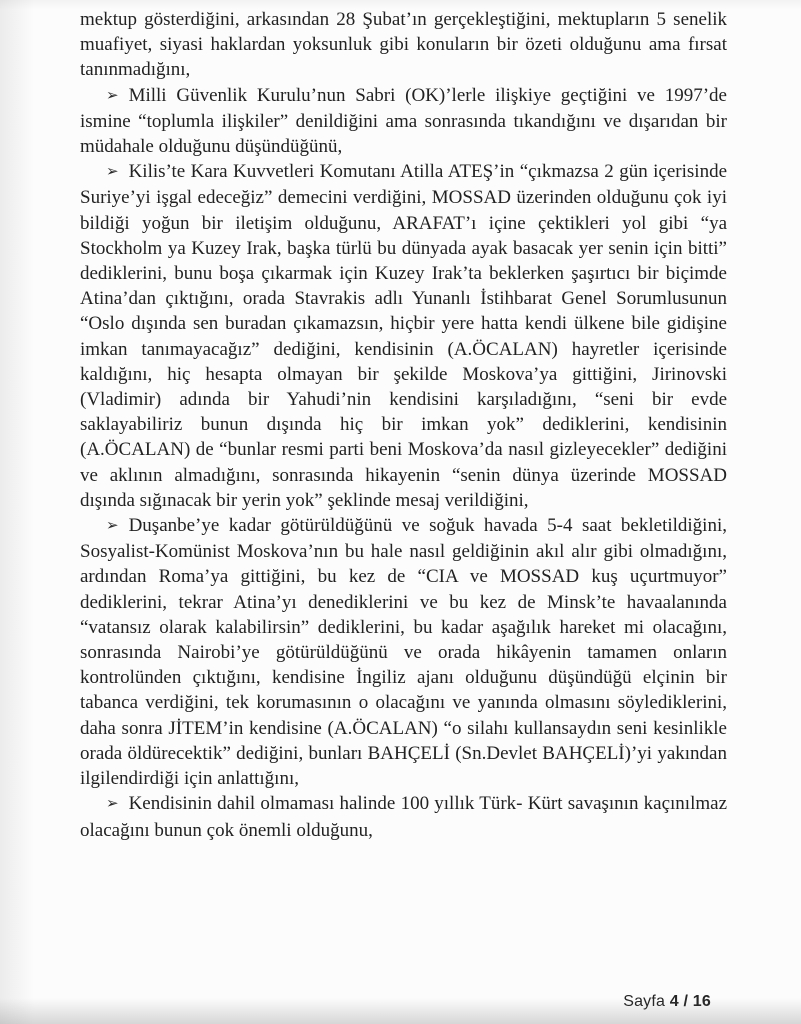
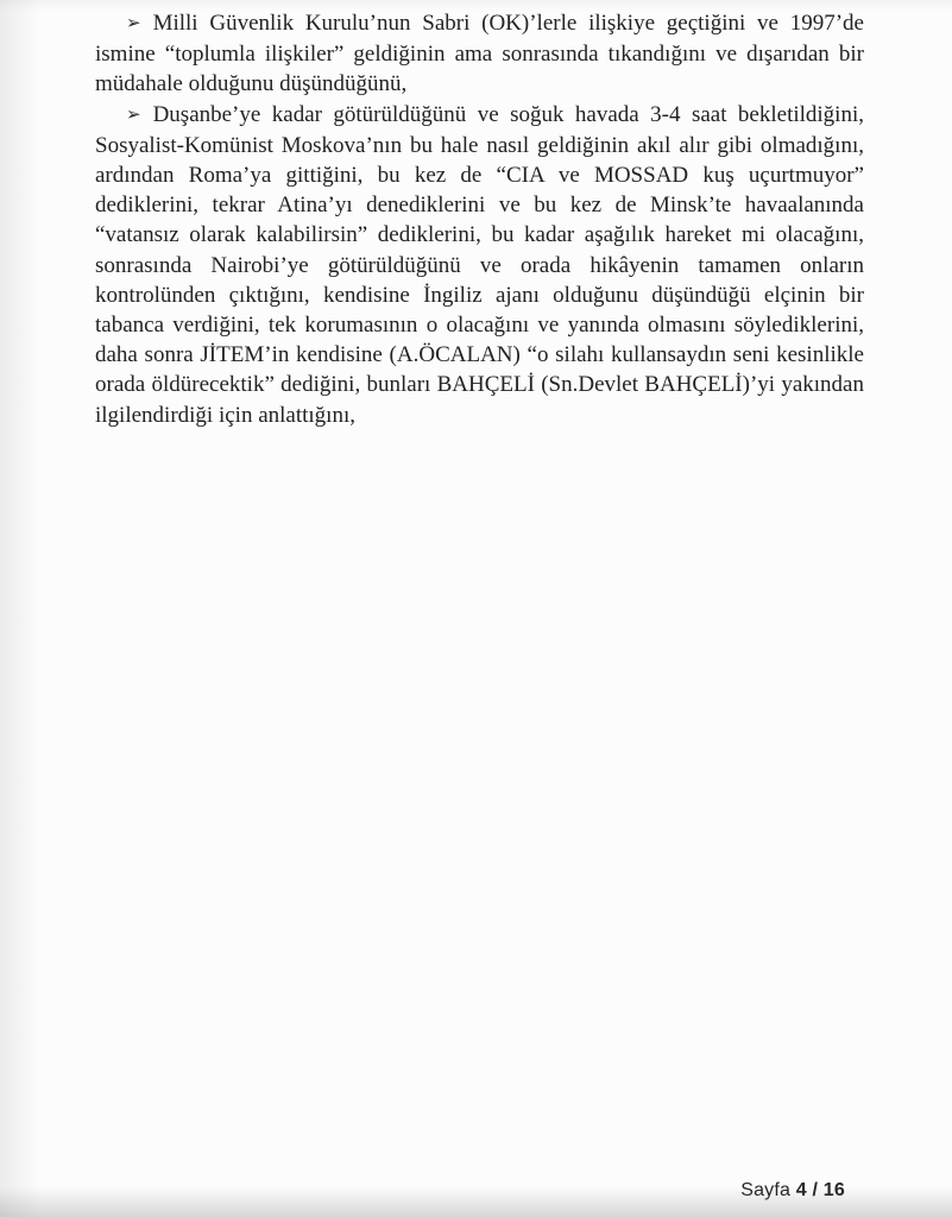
- mektup gösterdiğini, arkasından 28 Şubat’ın gerçekleştiğini, mektupların 5 senelik muafiyet, siyasi haklardan yoksunluk gibi konuların bir özeti olduğunu ama fırsat tanınmadığını,
- ➢ Milli Güvenlik Kurulu’nun Sabri (OK)’lerle ilişkiye geçtiğini ve 1997’de ismine “toplumla ilişkiler” denildiğini ama sonrasında tıkandığını ve dışarıdan bir müdahale olduğunu düşündüğünü,
+ ➢ Milli Güvenlik Kurulu’nun Sabri (OK)’lerle ilişkiye geçtiğini ve 1997’de ismine “toplumla ilişkiler” geldiğinin ama sonrasında tıkandığını ve dışarıdan bir müdahale olduğunu düşündüğünü,
- ➢ Kilis’te Kara Kuvvetleri Komutanı Atilla ATEŞ’in “çıkmazsa 2 gün içerisinde Suriye’yi işgal edeceğiz” demecini verdiğini, MOSSAD üzerinden olduğunu çok iyi bildiği yoğun bir iletişim olduğunu, ARAFAT’ı içine çektikleri yol gibi “ya Stockholm ya Kuzey Irak, başka türlü bu dünyada ayak basacak yer senin için bitti” dediklerini, bunu boşa çıkarmak için Kuzey Irak’ta beklerken şaşırtıcı bir biçimde Atina’dan çıktığını, orada Stavrakis adlı Yunanlı İstihbarat Genel Sorumlusunun “Oslo dışında sen buradan çıkamazsın, hiçbir yere hatta kendi ülkene bile gidişine imkan tanımayacağız” dediğini, kendisinin (A.ÖCALAN) hayretler içerisinde kaldığını, hiç hesapta olmayan bir şekilde Moskova’ya gittiğini, Jirinovski (Vladimir) adında bir Yahudi’nin kendisini karşıladığını, “seni bir evde saklayabiliriz bunun dışında hiç bir imkan yok” dediklerini, kendisinin (A.ÖCALAN) de “bunlar resmi parti beni Moskova’da nasıl gizleyecekler” dediğini ve aklının almadığını, sonrasında hikayenin “senin dünya üzerinde MOSSAD dışında sığınacak bir yerin yok” şeklinde mesaj verildiğini,
- ➢ Duşanbe’ye kadar götürüldüğünü ve soğuk havada 5-4 saat bekletildiğini, Sosyalist-Komünist Moskova’nın bu hale nasıl geldiğinin akıl alır gibi olmadığını, ardından Roma’ya gittiğini, bu kez de “CIA ve MOSSAD kuş uçurtmuyor” dediklerini, tekrar Atina’yı denediklerini ve bu kez de Minsk’te havaalanında “vatansız olarak kalabilirsin” dediklerini, bu kadar aşağılık hareket mi olacağını, sonrasında Nairobi’ye götürüldüğünü ve orada hikâyenin tamamen onların kontrolünden çıktığını, kendisine İngiliz ajanı olduğunu düşündüğü elçinin bir tabanca verdiğini, tek korumasının o olacağını ve yanında olmasını söylediklerini, daha sonra JİTEM’in kendisine (A.ÖCALAN) “o silahı kullansaydın seni kesinlikle orada öldürecektik” dediğini, bunları BAHÇELİ (Sn.Devlet BAHÇELİ)’yi yakından ilgilendirdiği için anlattığını,
+ ➢ Duşanbe’ye kadar götürüldüğünü ve soğuk havada 3-4 saat bekletildiğini, Sosyalist-Komünist Moskova’nın bu hale nasıl geldiğinin akıl alır gibi olmadığını, ardından Roma’ya gittiğini, bu kez de “CIA ve MOSSAD kuş uçurtmuyor” dediklerini, tekrar Atina’yı denediklerini ve bu kez de Minsk’te havaalanında “vatansız olarak kalabilirsin” dediklerini, bu kadar aşağılık hareket mi olacağını, sonrasında Nairobi’ye götürüldüğünü ve orada hikâyenin tamamen onların kontrolünden çıktığını, kendisine İngiliz ajanı olduğunu düşündüğü elçinin bir tabanca verdiğini, tek korumasının o olacağını ve yanında olmasını söylediklerini, daha sonra JİTEM’in kendisine (A.ÖCALAN) “o silahı kullansaydın seni kesinlikle orada öldürecektik” dediğini, bunları BAHÇELİ (Sn.Devlet BAHÇELİ)’yi yakından ilgilendirdiği için anlattığını,
- ➢ Kendisinin dahil olmaması halinde 100 yıllık Türk- Kürt savaşının kaçınılmaz olacağını bunun çok önemli olduğunu,
